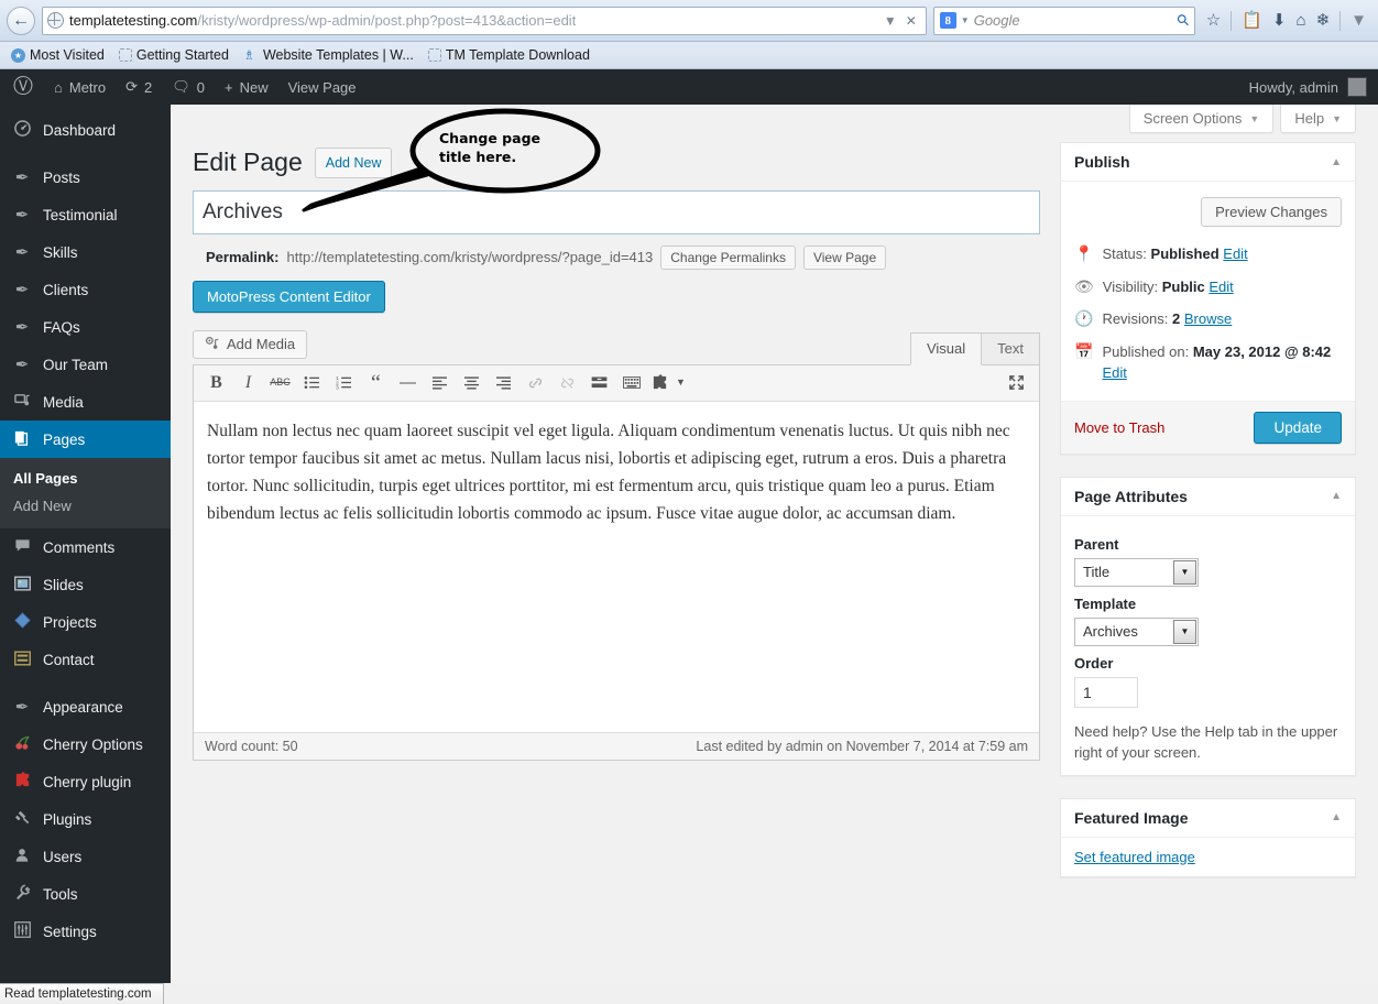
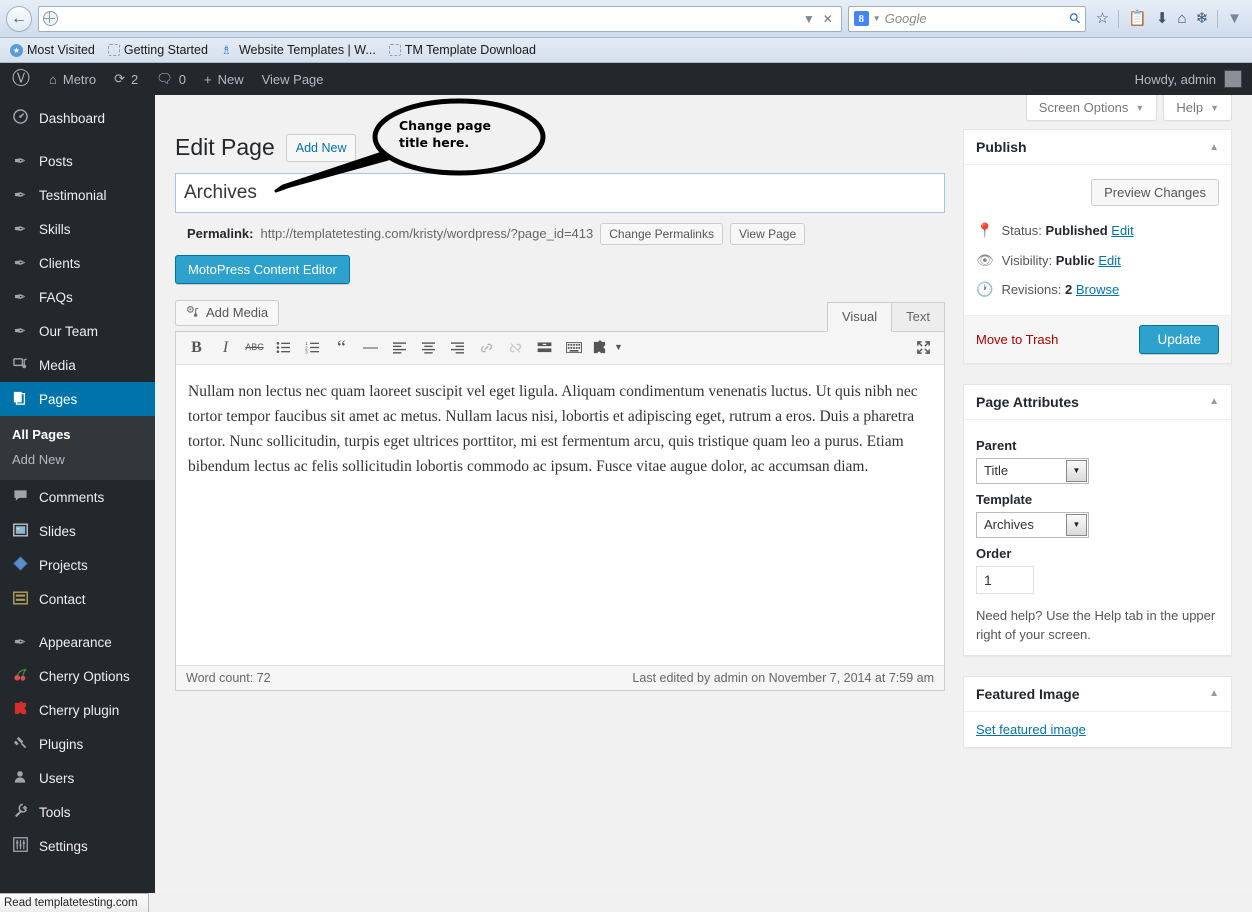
  ←
- templatetesting.com/kristy/wordpress/wp-admin/post.php?post=413&action=edit
  ▼
  ✕
  8
  ▼
  Google
  ☆
  📋
  ⬇
  ⌂
  ❄
  ▼
  ★
  Most Visited
  Getting Started
  ♗
  Website Templates | W...
  TM Template Download
  Ⓥ
  ⌂
  Metro
  ⟳
  2
  🗨
  0
  +
  New
  View Page
  Howdy, admin
  Dashboard
  ✒
  Posts
  ✒
  Testimonial
  ✒
  Skills
  ✒
  Clients
  ✒
  FAQs
  ✒
  Our Team
  Media
  Pages
  All Pages
  Add New
  Comments
  Slides
  Projects
  Contact
  ✒
  Appearance
  Cherry Options
  Cherry plugin
  Plugins
  Users
  Tools
  Settings
  Screen Options
  ▼
  Help
  ▼
  Edit Page
  Add New
  Archives
  Permalink:
  http://templatetesting.com/kristy/wordpress/?page_id=413
  Change Permalinks
  View Page
  MotoPress Content Editor
  Add Media
  Visual
  Text
  B
  I
  ABC
  “
  —
  ▼
  Nullam non lectus nec quam laoreet suscipit vel eget ligula. Aliquam condimentum venenatis luctus. Ut quis nibh nec tortor tempor faucibus sit amet ac metus. Nullam lacus nisi, lobortis et adipiscing eget, rutrum a eros. Duis a pharetra tortor. Nunc sollicitudin, turpis eget ultrices porttitor, mi est fermentum arcu, quis tristique quam leo a purus. Etiam bibendum lectus ac felis sollicitudin lobortis commodo ac ipsum. Fusce vitae augue dolor, ac accumsan diam.
- Word count: 50
+ Word count: 72
  Last edited by admin on November 7, 2014 at 7:59 am
  Publish
  ▲
  Preview Changes
  📍
  Status: Published Edit
  👁
  Visibility: Public Edit
  🕐
  Revisions: 2 Browse
- 📅
- Published on: May 23, 2012 @ 8:42
- Edit
  Move to Trash
  Update
  Page Attributes
  ▲
  Parent
  Title
  ▼
  Template
  Archives
  ▼
  Order
  1
  Need help? Use the Help tab in the upper right of your screen.
  Featured Image
  ▲
  Set featured image
  Change page
  title here.
  Read templatetesting.com
